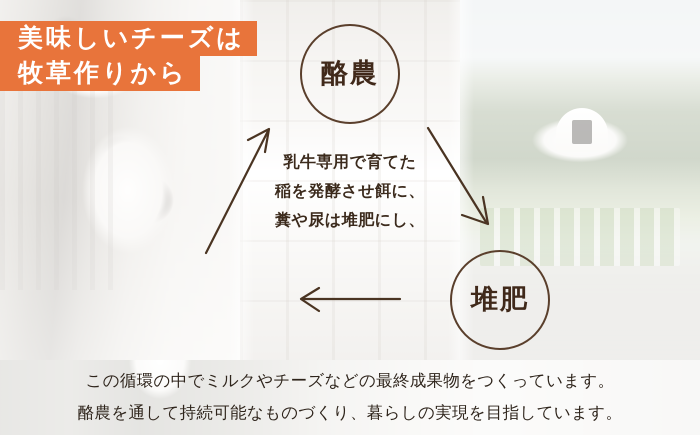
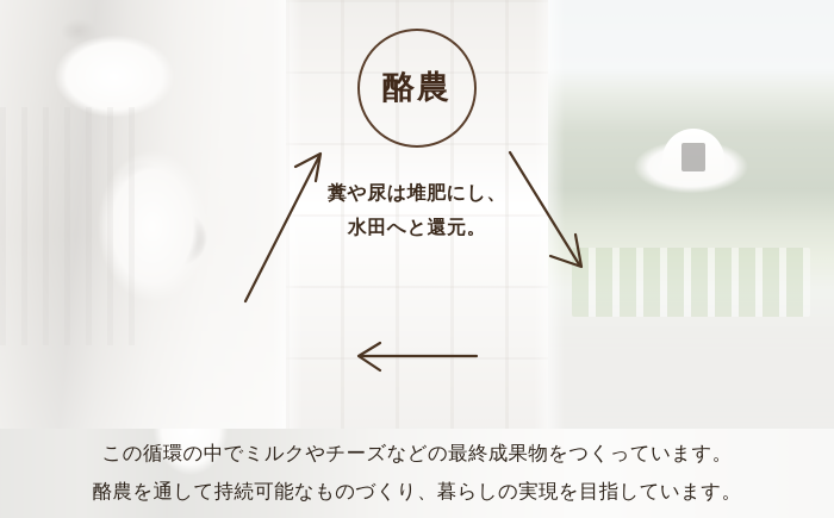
- 美味しいチーズは
- 牧草作りから
  酪農
- 堆肥
- 乳牛専用で育てた
- 稲を発酵させ餌に、
  糞や尿は堆肥にし、
+ 水田へと還元。
  この循環の中でミルクやチーズなどの最終成果物をつくっています。
  酪農を通して持続可能なものづくり、暮らしの実現を目指しています。
